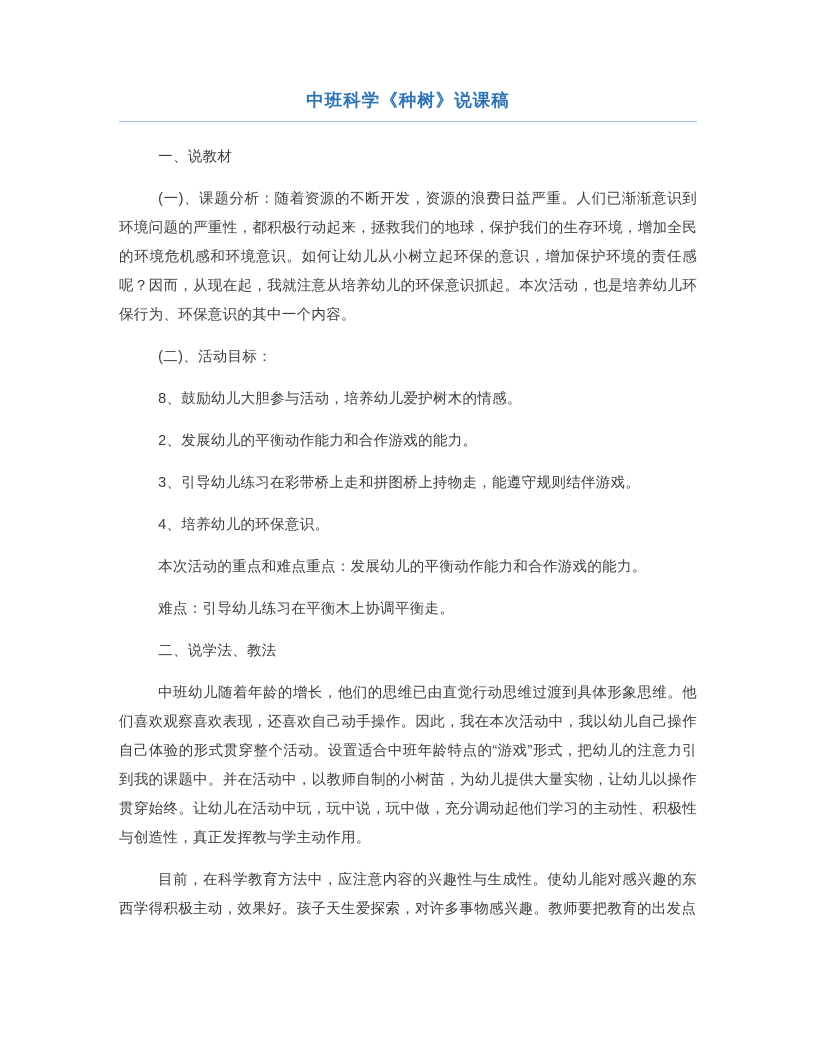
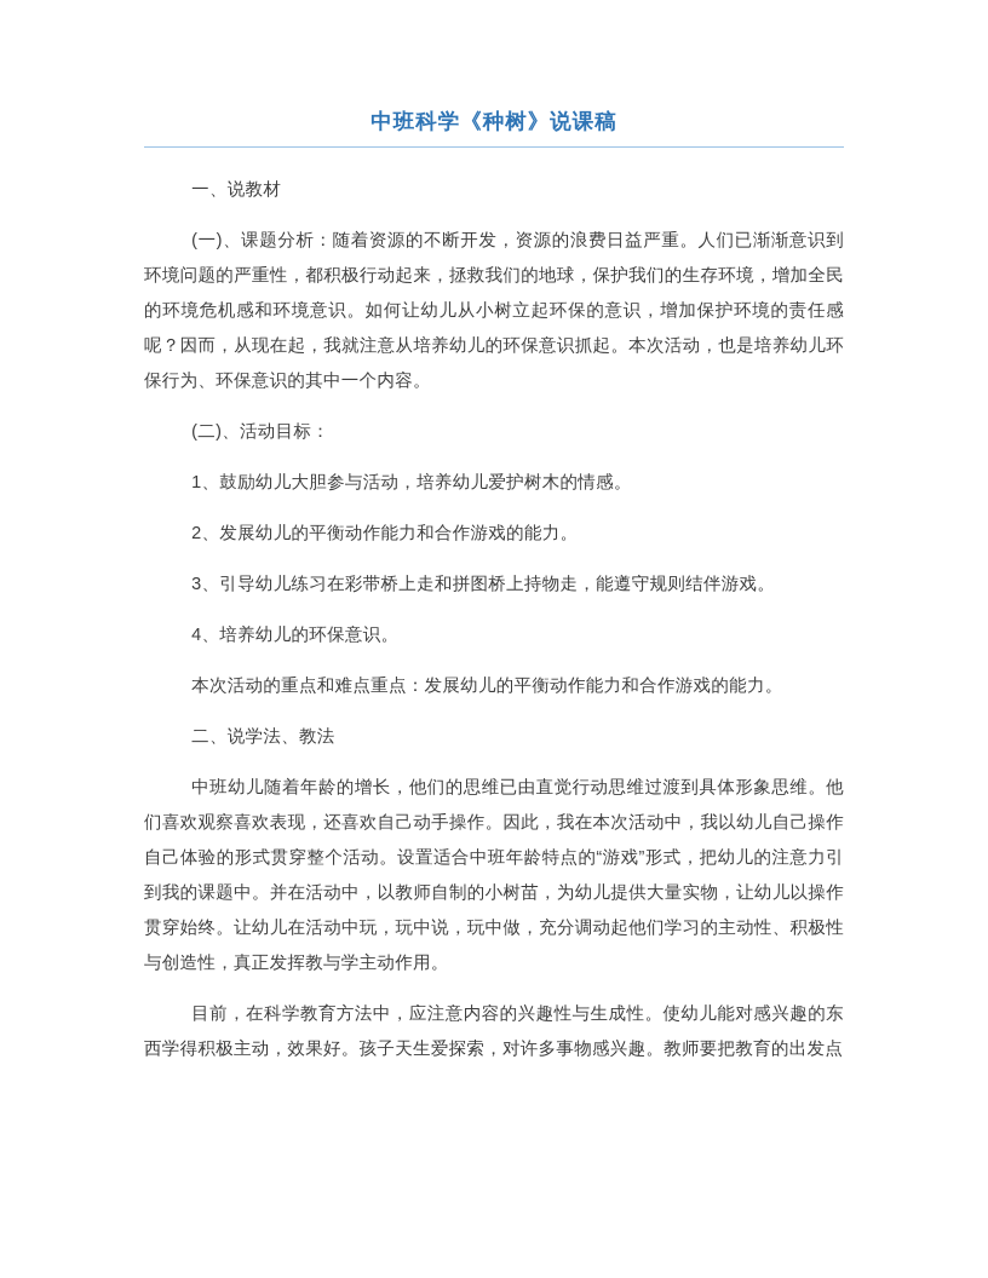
  中班科学《种树》说课稿
  一、说教材
  (一)、课题分析：随着资源的不断开发，资源的浪费日益严重。人们已渐渐意识到环境问题的严重性，都积极行动起来，拯救我们的地球，保护我们的生存环境，增加全民的环境危机感和环境意识。如何让幼儿从小树立起环保的意识，增加保护环境的责任感呢？因而，从现在起，我就注意从培养幼儿的环保意识抓起。本次活动，也是培养幼儿环保行为、环保意识的其中一个内容。
  (二)、活动目标：
- 8、鼓励幼儿大胆参与活动，培养幼儿爱护树木的情感。
+ 1、鼓励幼儿大胆参与活动，培养幼儿爱护树木的情感。
  2、发展幼儿的平衡动作能力和合作游戏的能力。
  3、引导幼儿练习在彩带桥上走和拼图桥上持物走，能遵守规则结伴游戏。
  4、培养幼儿的环保意识。
  本次活动的重点和难点重点：发展幼儿的平衡动作能力和合作游戏的能力。
- 难点：引导幼儿练习在平衡木上协调平衡走。
  二、说学法、教法
  中班幼儿随着年龄的增长，他们的思维已由直觉行动思维过渡到具体形象思维。他们喜欢观察喜欢表现，还喜欢自己动手操作。因此，我在本次活动中，我以幼儿自己操作自己体验的形式贯穿整个活动。设置适合中班年龄特点的“游戏”形式，把幼儿的注意力引到我的课题中。并在活动中，以教师自制的小树苗，为幼儿提供大量实物，让幼儿以操作贯穿始终。让幼儿在活动中玩，玩中说，玩中做，充分调动起他们学习的主动性、积极性与创造性，真正发挥教与学主动作用。
  目前，在科学教育方法中，应注意内容的兴趣性与生成性。使幼儿能对感兴趣的东西学得积极主动，效果好。孩子天生爱探索，对许多事物感兴趣。教师要把教育的出发点
